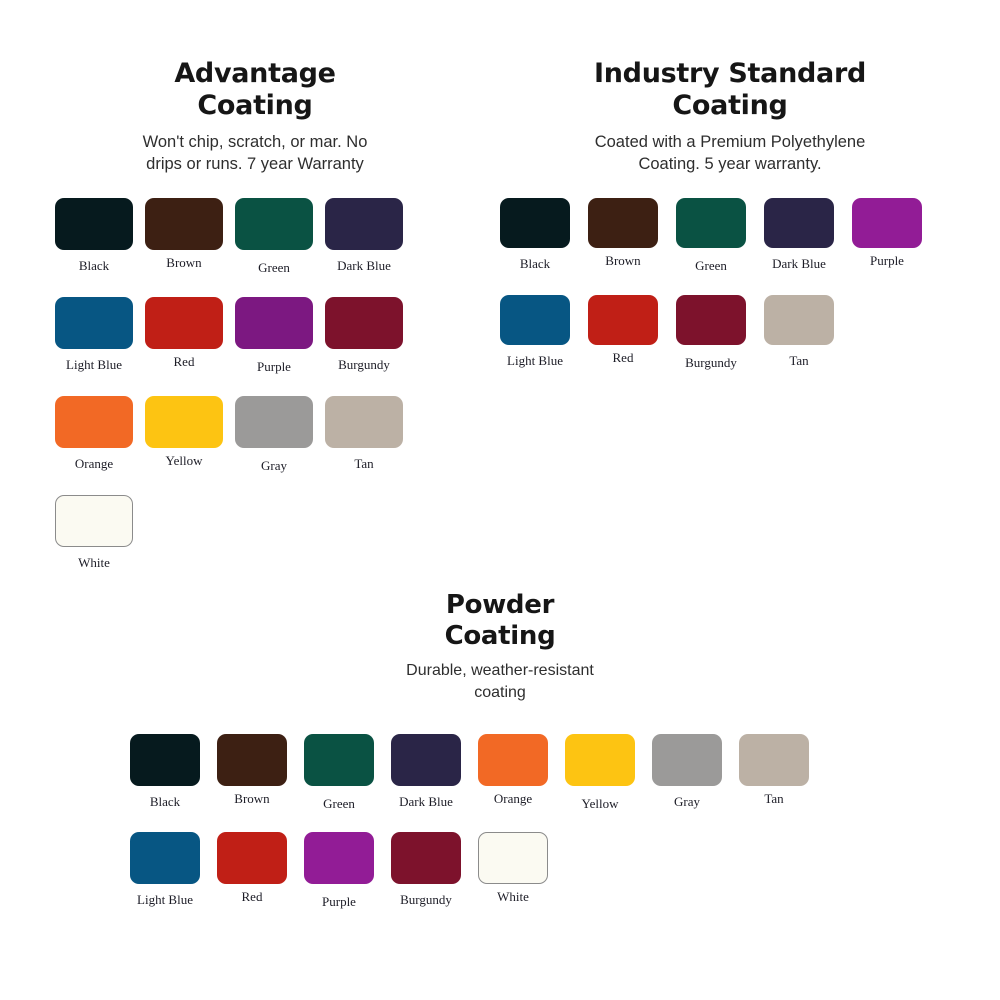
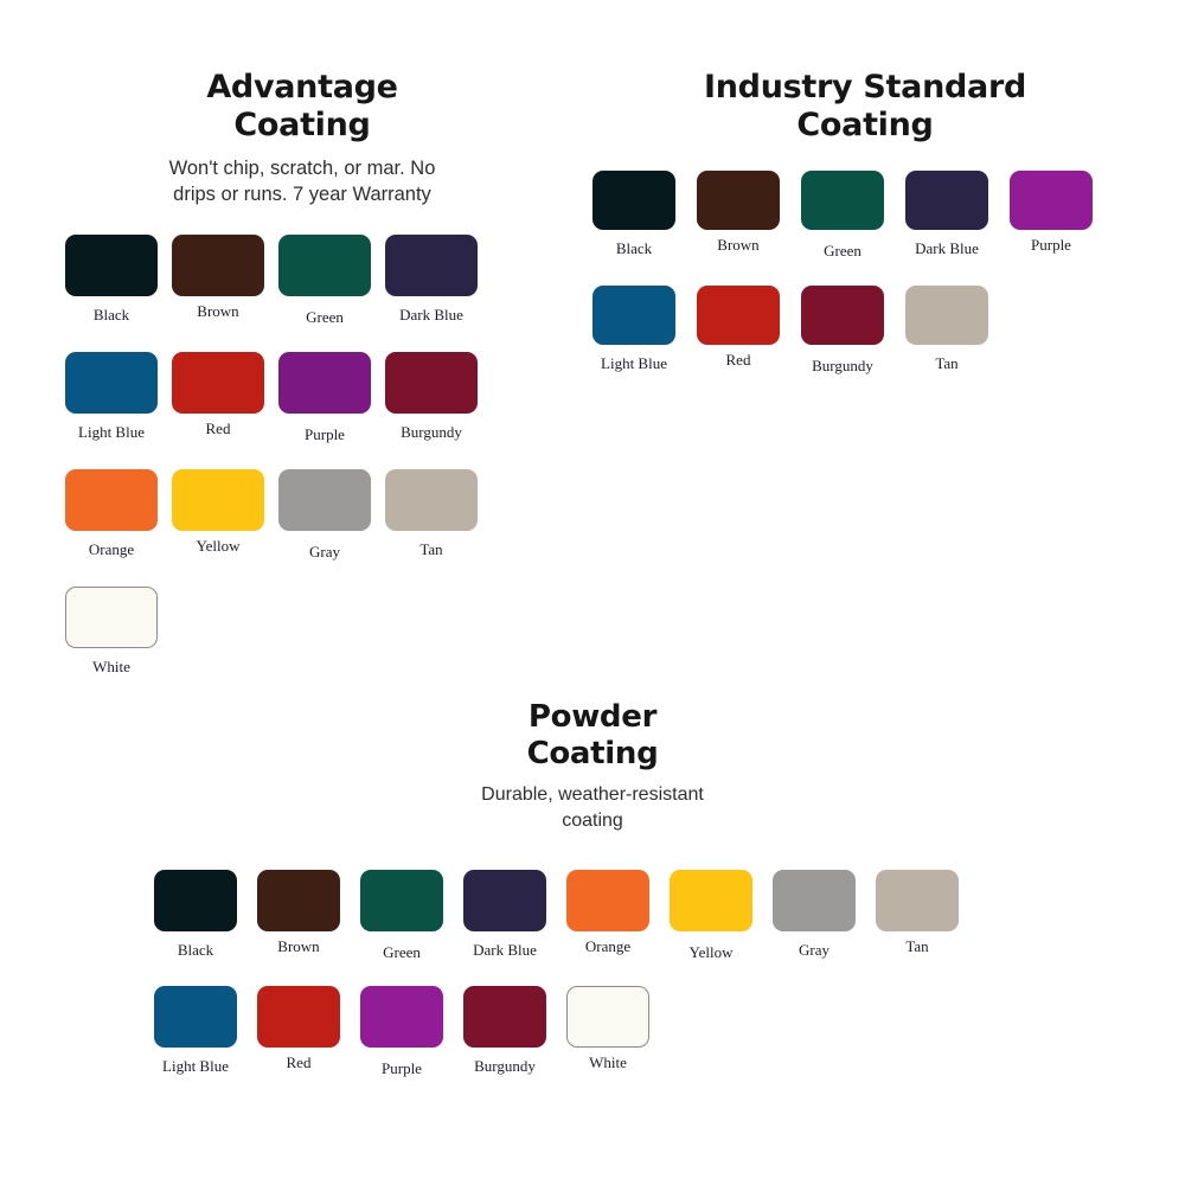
  Advantage
  Coating
  Won't chip, scratch, or mar. No
  drips or runs. 7 year Warranty
  Black
  Brown
  Green
  Dark Blue
  Light Blue
  Red
  Purple
  Burgundy
  Orange
  Yellow
  Gray
  Tan
  White
  Industry Standard
  Coating
- Coated with a Premium Polyethylene
- Coating. 5 year warranty.
  Black
  Brown
  Green
  Dark Blue
  Purple
  Light Blue
  Red
  Burgundy
  Tan
  Powder
  Coating
  Durable, weather-resistant
  coating
  Black
  Brown
  Green
  Dark Blue
  Orange
  Yellow
  Gray
  Tan
  Light Blue
  Red
  Purple
  Burgundy
  White
